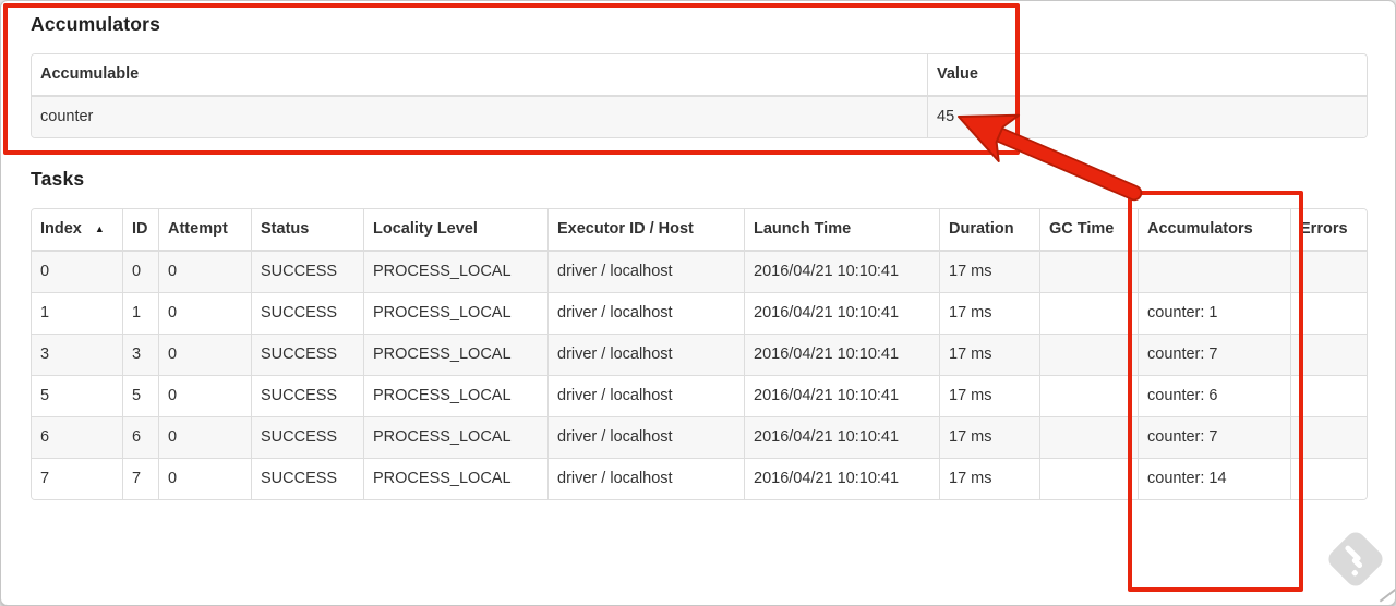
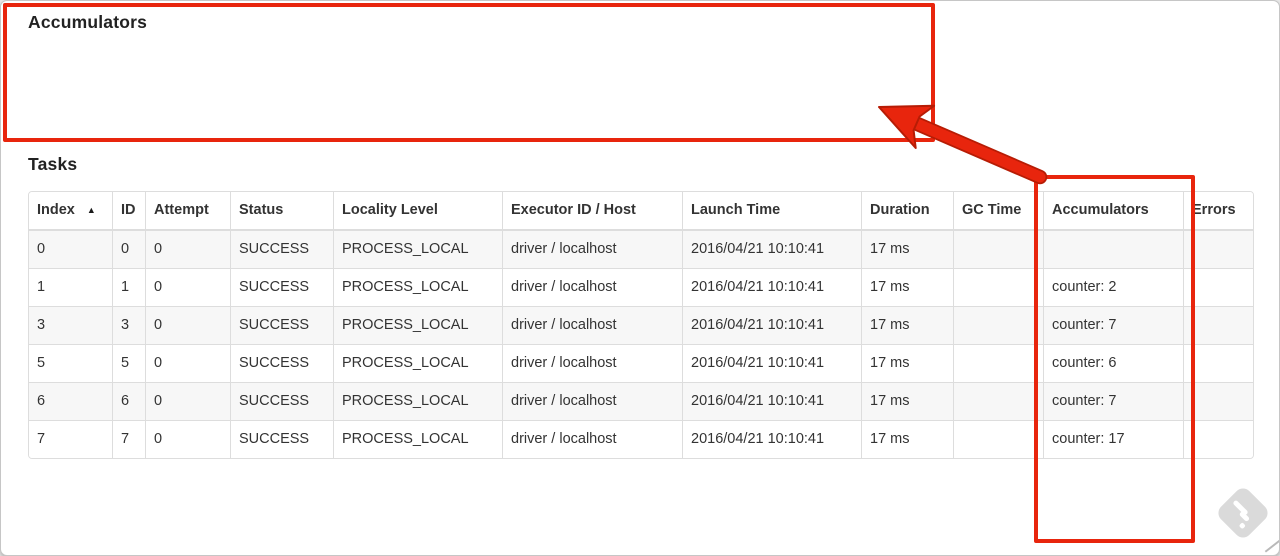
  Accumulators
- Accumulable	Value
- counter	45
  Tasks
  Index ▲	ID	Attempt	Status	Locality Level	Executor ID / Host	Launch Time	Duration	GC Time	Accumulators	Errors
  0	0	0	SUCCESS	PROCESS_LOCAL	driver / localhost	2016/04/21 10:10:41	17 ms
- 1	1	0	SUCCESS	PROCESS_LOCAL	driver / localhost	2016/04/21 10:10:41	17 ms		counter: 1
+ 1	1	0	SUCCESS	PROCESS_LOCAL	driver / localhost	2016/04/21 10:10:41	17 ms		counter: 2
  3	3	0	SUCCESS	PROCESS_LOCAL	driver / localhost	2016/04/21 10:10:41	17 ms		counter: 7
  5	5	0	SUCCESS	PROCESS_LOCAL	driver / localhost	2016/04/21 10:10:41	17 ms		counter: 6
  6	6	0	SUCCESS	PROCESS_LOCAL	driver / localhost	2016/04/21 10:10:41	17 ms		counter: 7
- 7	7	0	SUCCESS	PROCESS_LOCAL	driver / localhost	2016/04/21 10:10:41	17 ms		counter: 14
+ 7	7	0	SUCCESS	PROCESS_LOCAL	driver / localhost	2016/04/21 10:10:41	17 ms		counter: 17
